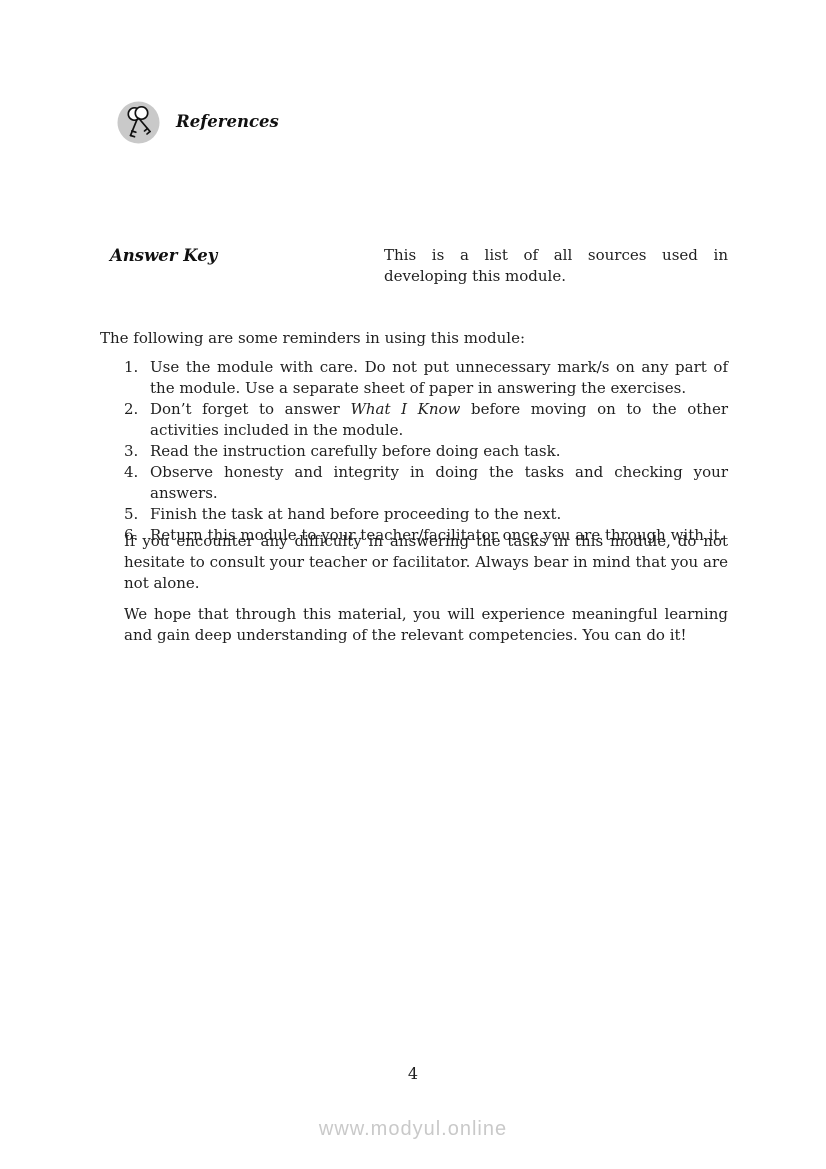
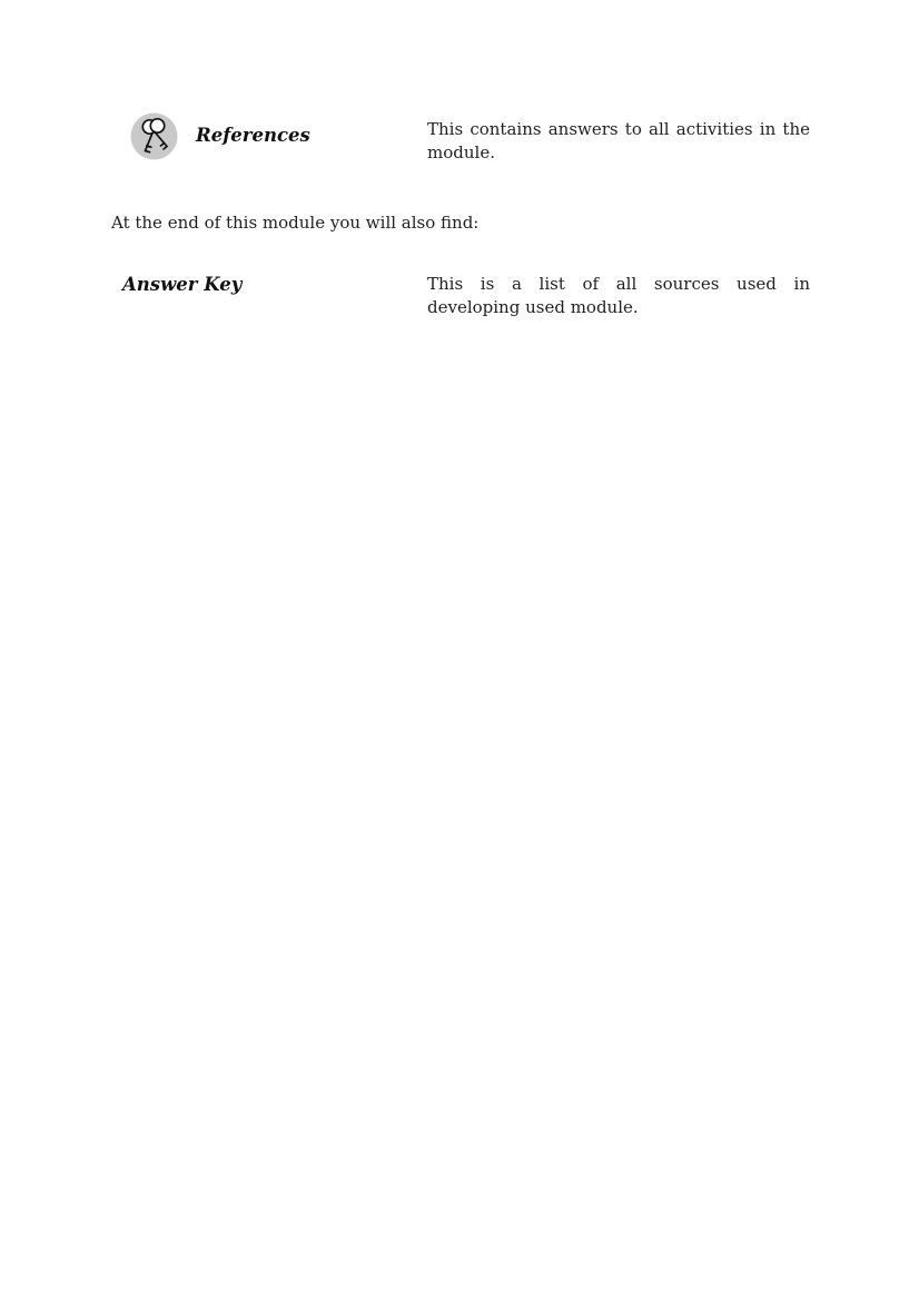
  References
+ This contains answers to all activities in the module.
+ At the end of this module you will also find:
  Answer Key
- This is a list of all sources used in developing this module.
+ This is a list of all sources used in developing used module.
- The following are some reminders in using this module:
- 1.
- Use the module with care. Do not put unnecessary mark/s on any part of the module. Use a separate sheet of paper in answering the exercises.
- 2.
- Don’t forget to answer What I Know before moving on to the other activities included in the module.
- 3.
- Read the instruction carefully before doing each task.
- 4.
- Observe honesty and integrity in doing the tasks and checking your answers.
- 5.
- Finish the task at hand before proceeding to the next.
- 6.
- Return this module to your teacher/facilitator once you are through with it.
- If you encounter any difficulty in answering the tasks in this module, do not hesitate to consult your teacher or facilitator. Always bear in mind that you are not alone.
- We hope that through this material, you will experience meaningful learning and gain deep understanding of the relevant competencies. You can do it!
- 4
- www.modyul.online
